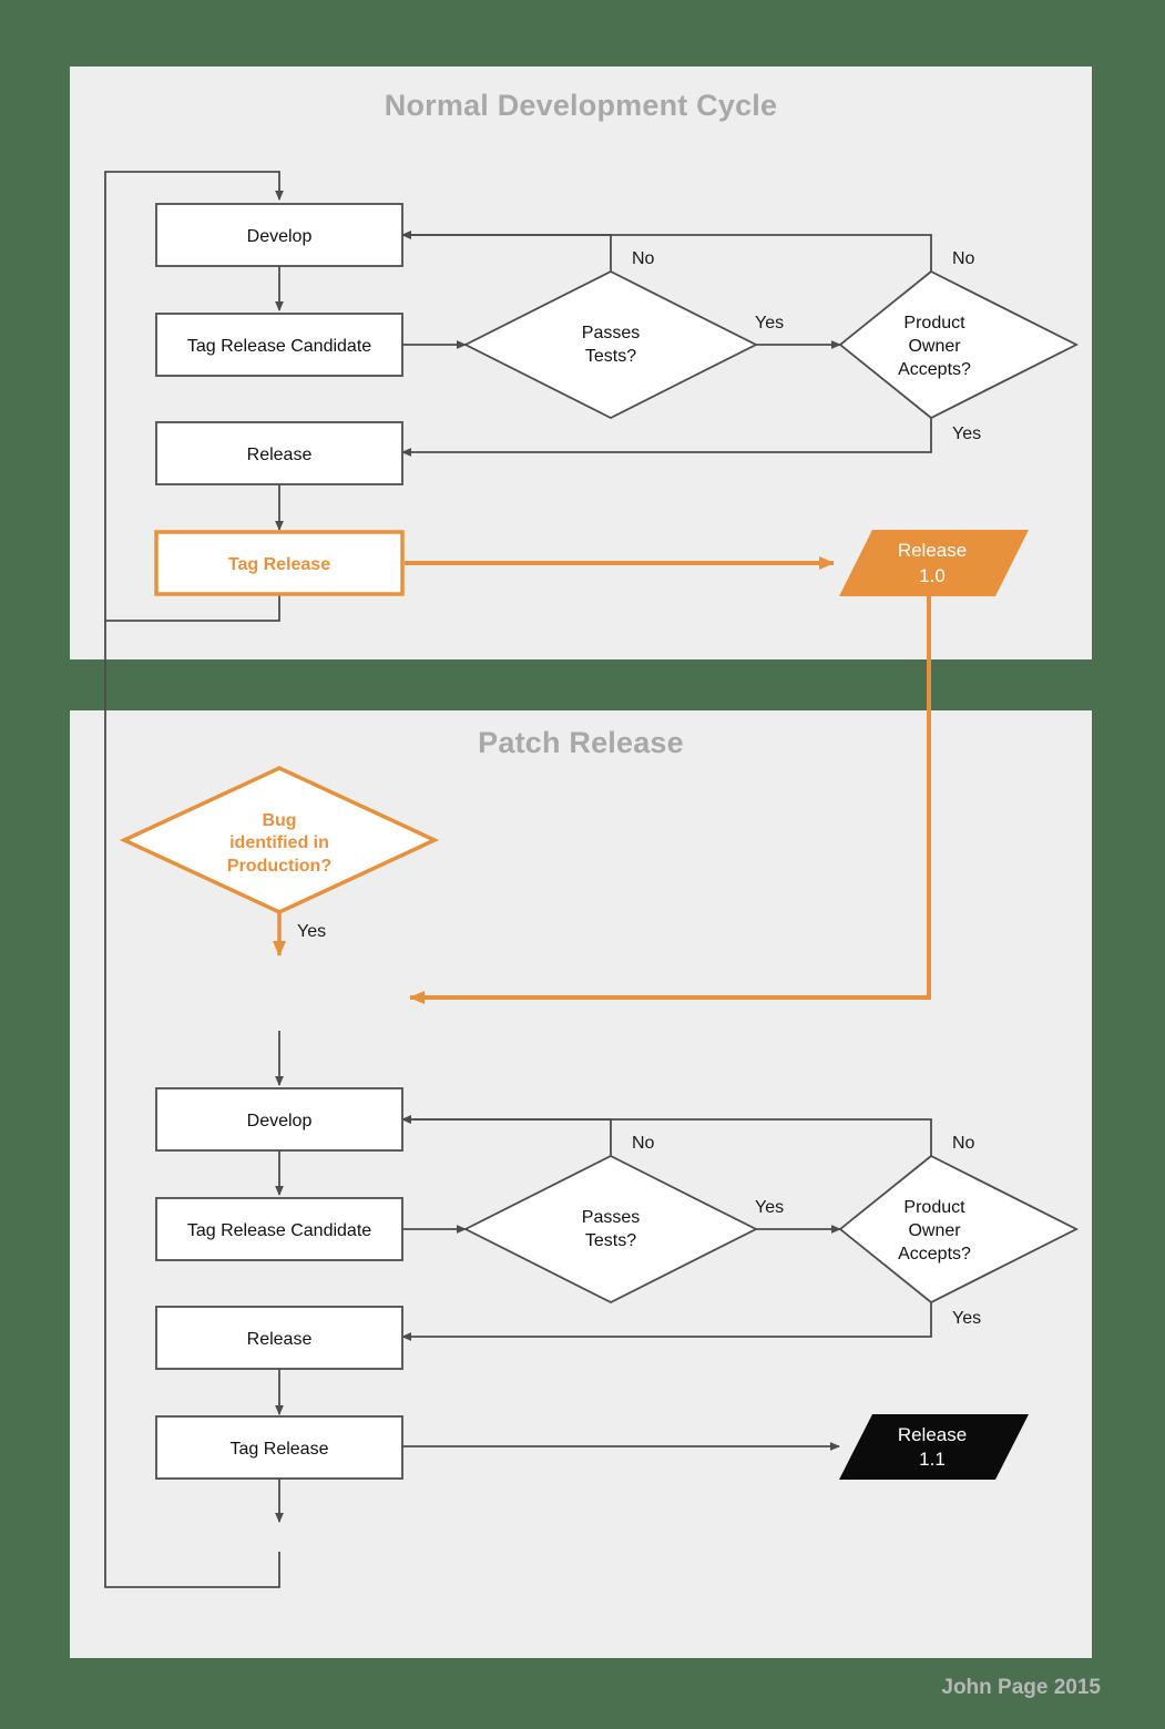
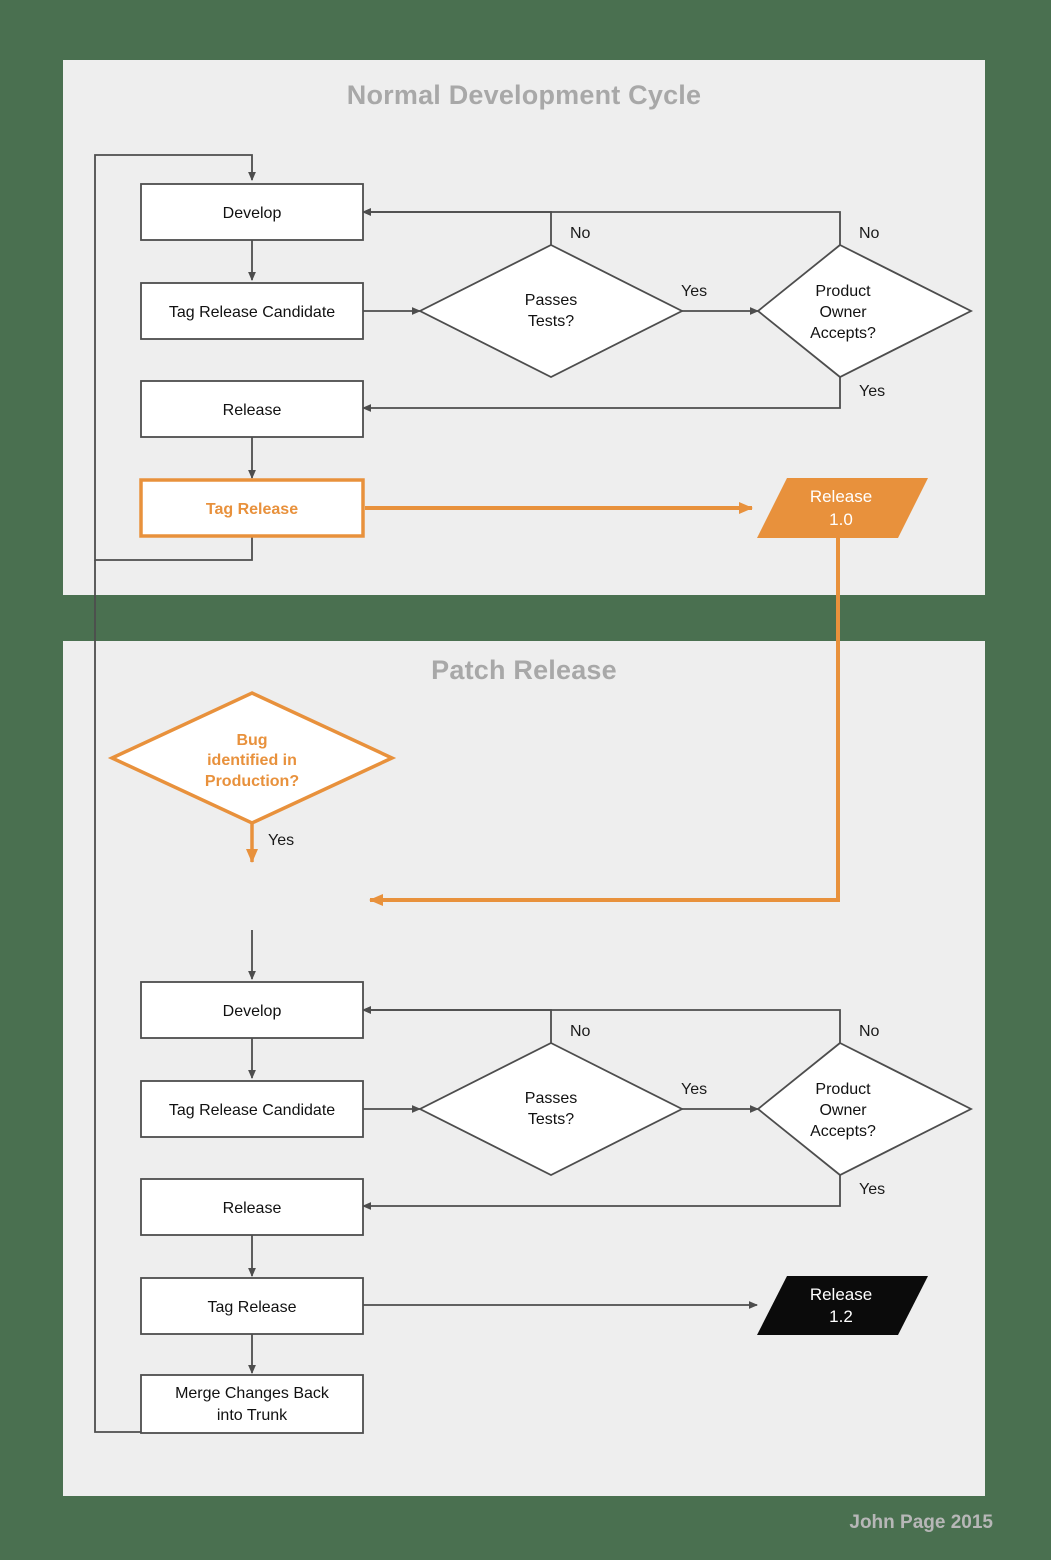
  Normal Development Cycle
  Patch Release
  Develop
  Tag Release Candidate
  Release
  Tag Release
  Passes
  Tests?
  Product
  Owner
  Accepts?
  Release
  1.0
  No
  Yes
  No
  Yes
  Bug
  identified in
  Production?
  Yes
  Develop
  Tag Release Candidate
  Release
  Tag Release
+ Merge Changes Back
+ into Trunk
  Passes
  Tests?
  Product
  Owner
  Accepts?
  Release
- 1.1
+ 1.2
  No
  Yes
  No
  Yes
  John Page 2015
